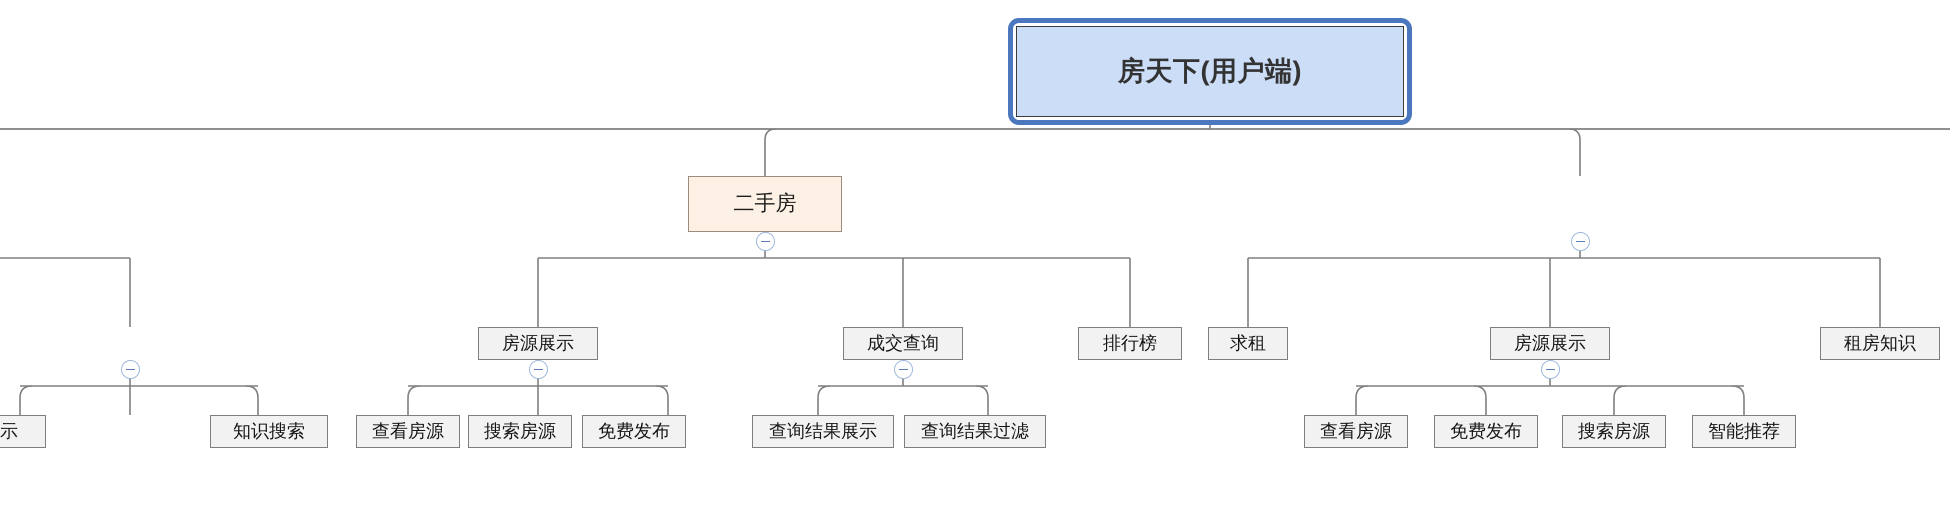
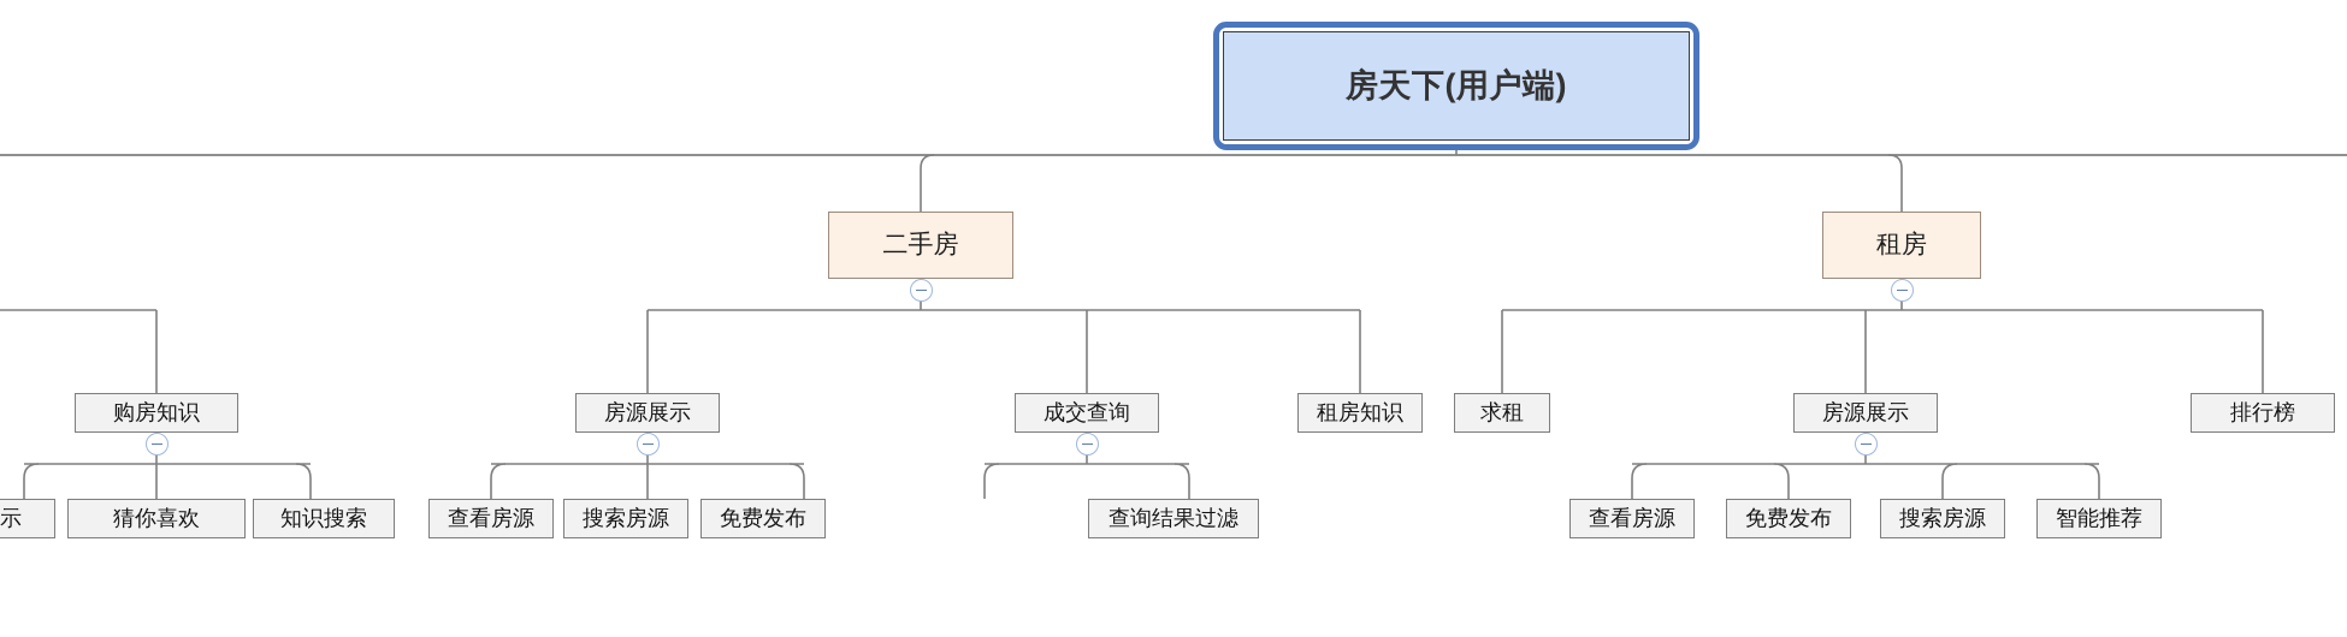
  房天下(用户端)
  二手房
+ 租房
+ 购房知识
  房源展示
  成交查询
- 排行榜
+ 租房知识
  求租
  房源展示
- 租房知识
+ 排行榜
+ 猜你喜欢
  知识搜索
  查看房源
  搜索房源
  免费发布
- 查询结果展示
  查询结果过滤
  查看房源
  免费发布
  搜索房源
  智能推荐
